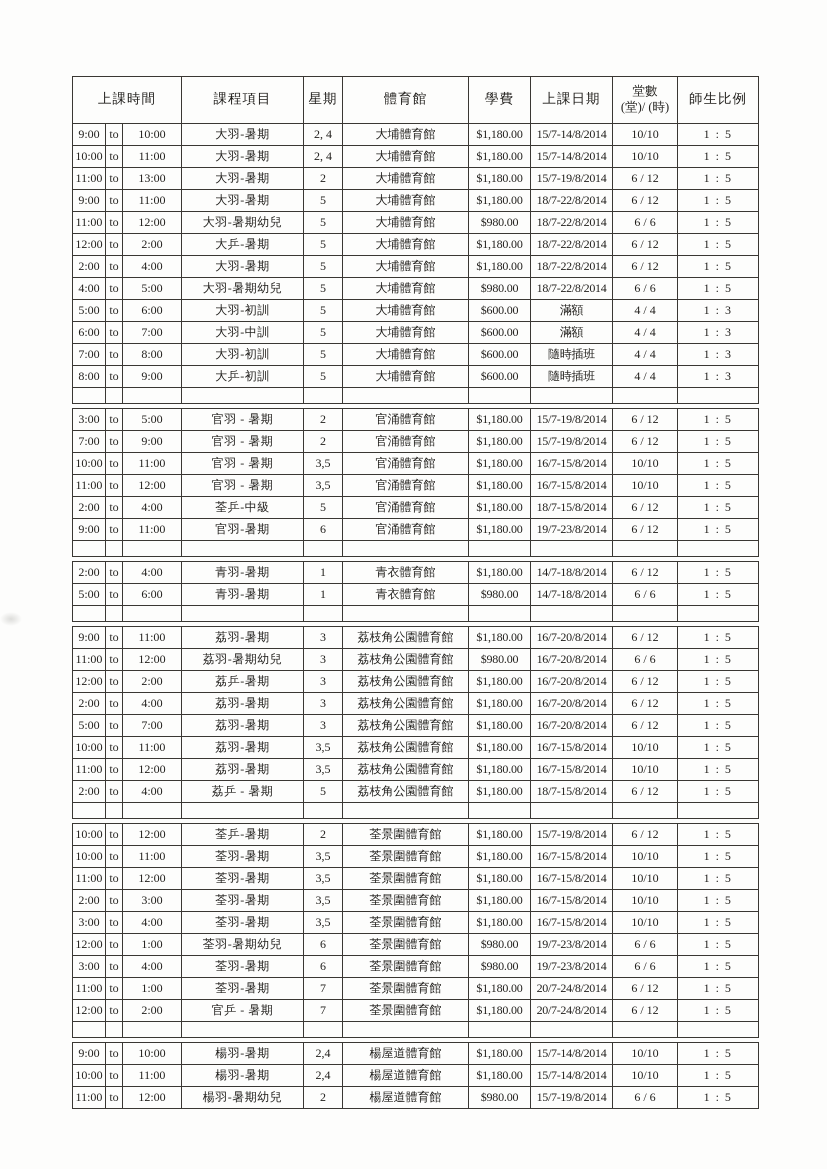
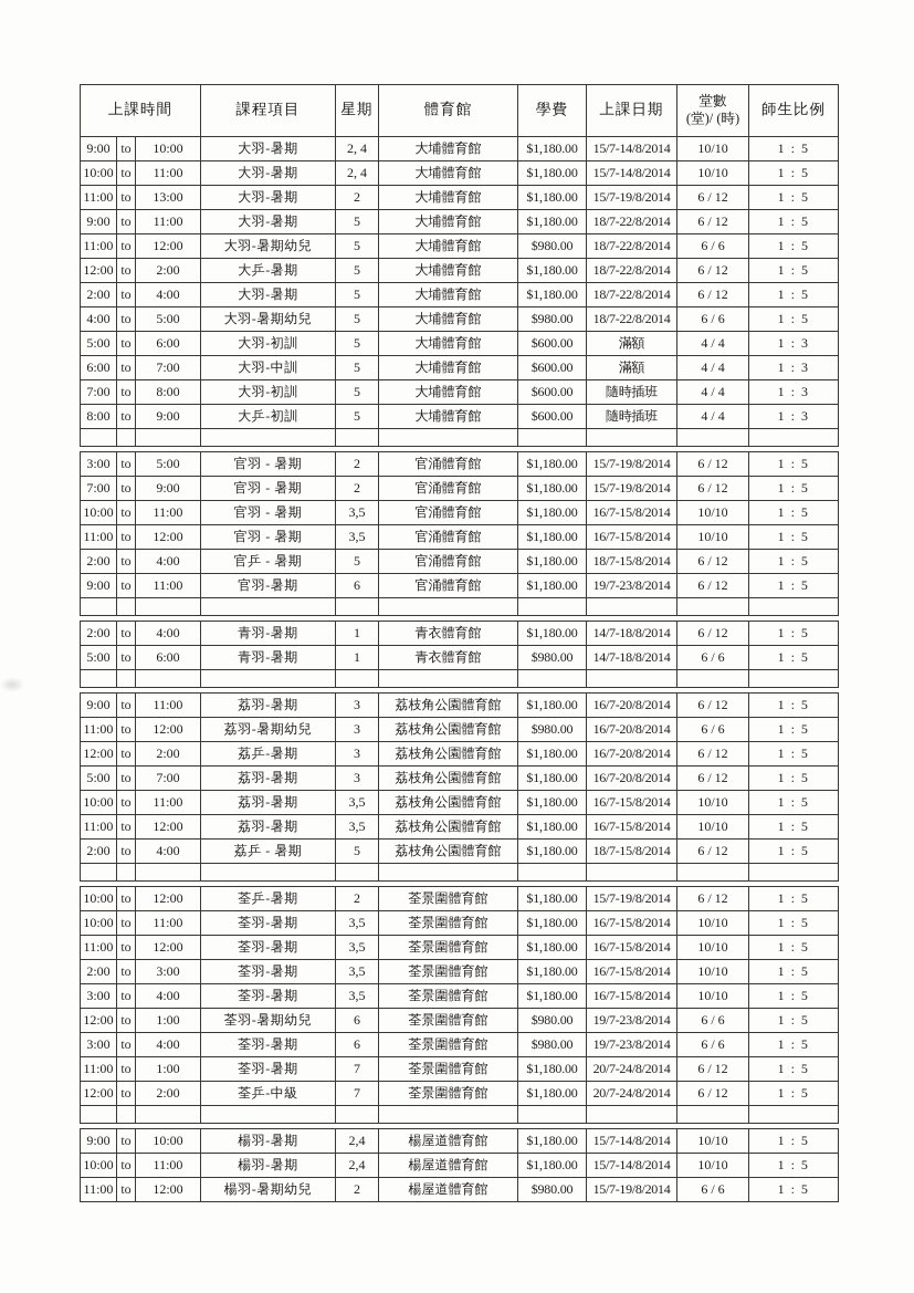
  上課時間	課程項目	星期	體育館	學費	上課日期	堂數(堂)/ (時)	師生比例
  9:00	to	10:00	大羽-暑期	2, 4	大埔體育館	$1,180.00	15/7-14/8/2014	10/10	1 : 5
  10:00	to	11:00	大羽-暑期	2, 4	大埔體育館	$1,180.00	15/7-14/8/2014	10/10	1 : 5
  11:00	to	13:00	大羽-暑期	2	大埔體育館	$1,180.00	15/7-19/8/2014	6 / 12	1 : 5
  9:00	to	11:00	大羽-暑期	5	大埔體育館	$1,180.00	18/7-22/8/2014	6 / 12	1 : 5
  11:00	to	12:00	大羽-暑期幼兒	5	大埔體育館	$980.00	18/7-22/8/2014	6 / 6	1 : 5
  12:00	to	2:00	大乒-暑期	5	大埔體育館	$1,180.00	18/7-22/8/2014	6 / 12	1 : 5
  2:00	to	4:00	大羽-暑期	5	大埔體育館	$1,180.00	18/7-22/8/2014	6 / 12	1 : 5
  4:00	to	5:00	大羽-暑期幼兒	5	大埔體育館	$980.00	18/7-22/8/2014	6 / 6	1 : 5
  5:00	to	6:00	大羽-初訓	5	大埔體育館	$600.00	滿額	4 / 4	1 : 3
  6:00	to	7:00	大羽-中訓	5	大埔體育館	$600.00	滿額	4 / 4	1 : 3
  7:00	to	8:00	大羽-初訓	5	大埔體育館	$600.00	隨時插班	4 / 4	1 : 3
  8:00	to	9:00	大乒-初訓	5	大埔體育館	$600.00	隨時插班	4 / 4	1 : 3
  3:00	to	5:00	官羽 - 暑期	2	官涌體育館	$1,180.00	15/7-19/8/2014	6 / 12	1 : 5
  7:00	to	9:00	官羽 - 暑期	2	官涌體育館	$1,180.00	15/7-19/8/2014	6 / 12	1 : 5
  10:00	to	11:00	官羽 - 暑期	3,5	官涌體育館	$1,180.00	16/7-15/8/2014	10/10	1 : 5
  11:00	to	12:00	官羽 - 暑期	3,5	官涌體育館	$1,180.00	16/7-15/8/2014	10/10	1 : 5
- 2:00	to	4:00	荃乒-中級	5	官涌體育館	$1,180.00	18/7-15/8/2014	6 / 12	1 : 5
+ 2:00	to	4:00	官乒 - 暑期	5	官涌體育館	$1,180.00	18/7-15/8/2014	6 / 12	1 : 5
  9:00	to	11:00	官羽-暑期	6	官涌體育館	$1,180.00	19/7-23/8/2014	6 / 12	1 : 5
  2:00	to	4:00	青羽-暑期	1	青衣體育館	$1,180.00	14/7-18/8/2014	6 / 12	1 : 5
  5:00	to	6:00	青羽-暑期	1	青衣體育館	$980.00	14/7-18/8/2014	6 / 6	1 : 5
  9:00	to	11:00	荔羽-暑期	3	荔枝角公園體育館	$1,180.00	16/7-20/8/2014	6 / 12	1 : 5
  11:00	to	12:00	荔羽-暑期幼兒	3	荔枝角公園體育館	$980.00	16/7-20/8/2014	6 / 6	1 : 5
  12:00	to	2:00	荔乒-暑期	3	荔枝角公園體育館	$1,180.00	16/7-20/8/2014	6 / 12	1 : 5
- 2:00	to	4:00	荔羽-暑期	3	荔枝角公園體育館	$1,180.00	16/7-20/8/2014	6 / 12	1 : 5
  5:00	to	7:00	荔羽-暑期	3	荔枝角公園體育館	$1,180.00	16/7-20/8/2014	6 / 12	1 : 5
  10:00	to	11:00	荔羽-暑期	3,5	荔枝角公園體育館	$1,180.00	16/7-15/8/2014	10/10	1 : 5
  11:00	to	12:00	荔羽-暑期	3,5	荔枝角公園體育館	$1,180.00	16/7-15/8/2014	10/10	1 : 5
  2:00	to	4:00	荔乒 - 暑期	5	荔枝角公園體育館	$1,180.00	18/7-15/8/2014	6 / 12	1 : 5
  10:00	to	12:00	荃乒-暑期	2	荃景圍體育館	$1,180.00	15/7-19/8/2014	6 / 12	1 : 5
  10:00	to	11:00	荃羽-暑期	3,5	荃景圍體育館	$1,180.00	16/7-15/8/2014	10/10	1 : 5
  11:00	to	12:00	荃羽-暑期	3,5	荃景圍體育館	$1,180.00	16/7-15/8/2014	10/10	1 : 5
  2:00	to	3:00	荃羽-暑期	3,5	荃景圍體育館	$1,180.00	16/7-15/8/2014	10/10	1 : 5
  3:00	to	4:00	荃羽-暑期	3,5	荃景圍體育館	$1,180.00	16/7-15/8/2014	10/10	1 : 5
  12:00	to	1:00	荃羽-暑期幼兒	6	荃景圍體育館	$980.00	19/7-23/8/2014	6 / 6	1 : 5
  3:00	to	4:00	荃羽-暑期	6	荃景圍體育館	$980.00	19/7-23/8/2014	6 / 6	1 : 5
  11:00	to	1:00	荃羽-暑期	7	荃景圍體育館	$1,180.00	20/7-24/8/2014	6 / 12	1 : 5
- 12:00	to	2:00	官乒 - 暑期	7	荃景圍體育館	$1,180.00	20/7-24/8/2014	6 / 12	1 : 5
+ 12:00	to	2:00	荃乒-中級	7	荃景圍體育館	$1,180.00	20/7-24/8/2014	6 / 12	1 : 5
  9:00	to	10:00	楊羽-暑期	2,4	楊屋道體育館	$1,180.00	15/7-14/8/2014	10/10	1 : 5
  10:00	to	11:00	楊羽-暑期	2,4	楊屋道體育館	$1,180.00	15/7-14/8/2014	10/10	1 : 5
  11:00	to	12:00	楊羽-暑期幼兒	2	楊屋道體育館	$980.00	15/7-19/8/2014	6 / 6	1 : 5
